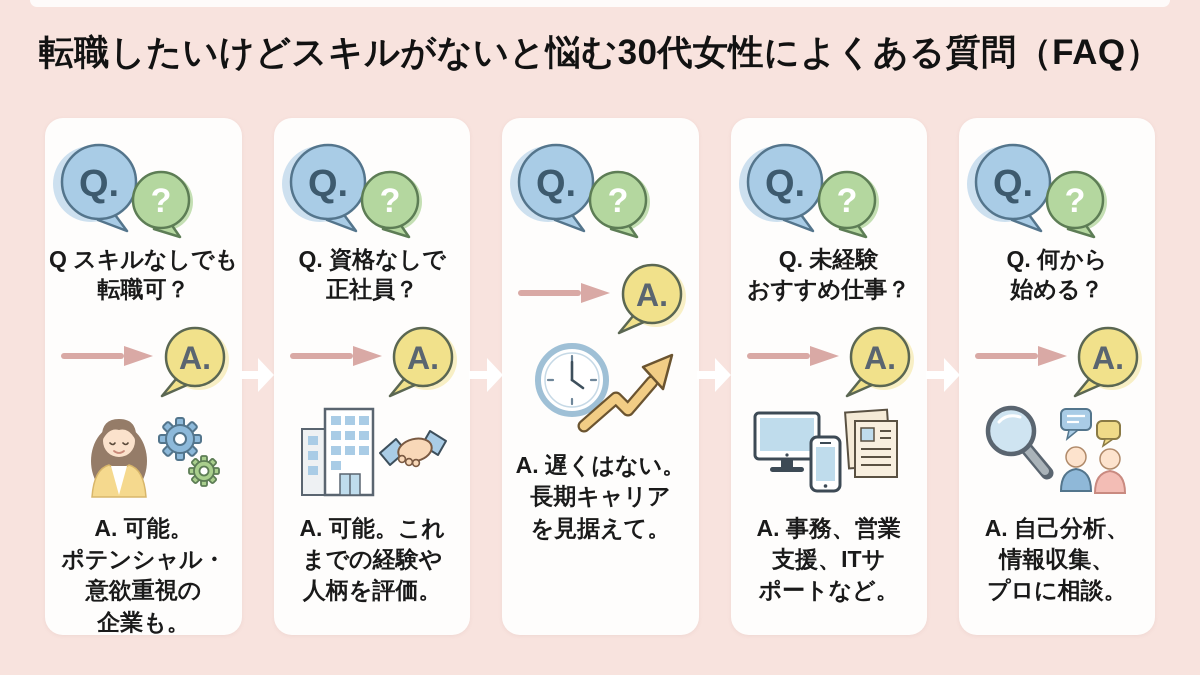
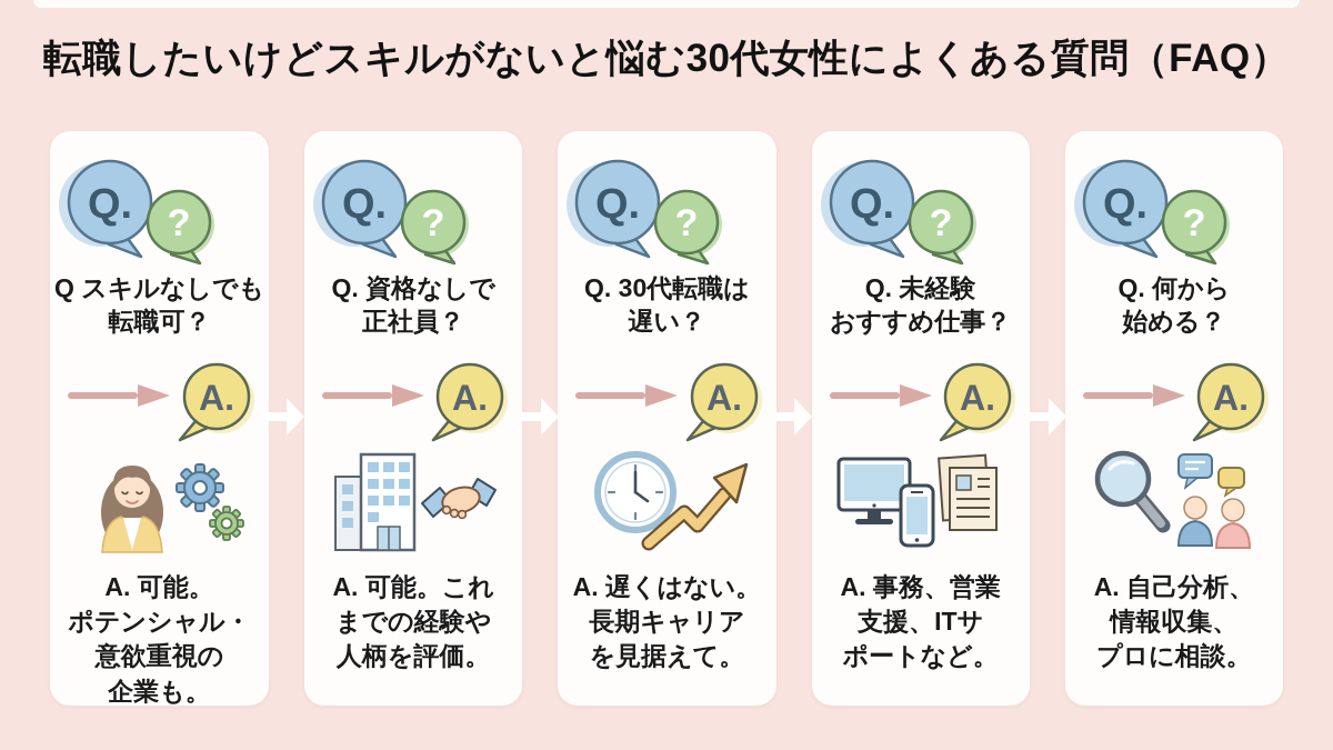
  転職したいけどスキルがないと悩む30代女性によくある質問（FAQ）
  Q.
  ?
  Q スキルなしでも
  転職可？
  A.
  A. 可能。
  ポテンシャル・
  意欲重視の
  企業も。
  Q.
  ?
  Q. 資格なしで
  正社員？
  A.
  A. 可能。これ
  までの経験や
  人柄を評価。
  Q.
  ?
+ Q. 30代転職は
+ 遅い？
  A.
  A. 遅くはない。
  長期キャリア
  を見据えて。
  Q.
  ?
  Q. 未経験
  おすすめ仕事？
  A.
  A. 事務、営業
  支援、ITサ
  ポートなど。
  Q.
  ?
  Q. 何から
  始める？
  A.
  A. 自己分析、
  情報収集、
  プロに相談。
